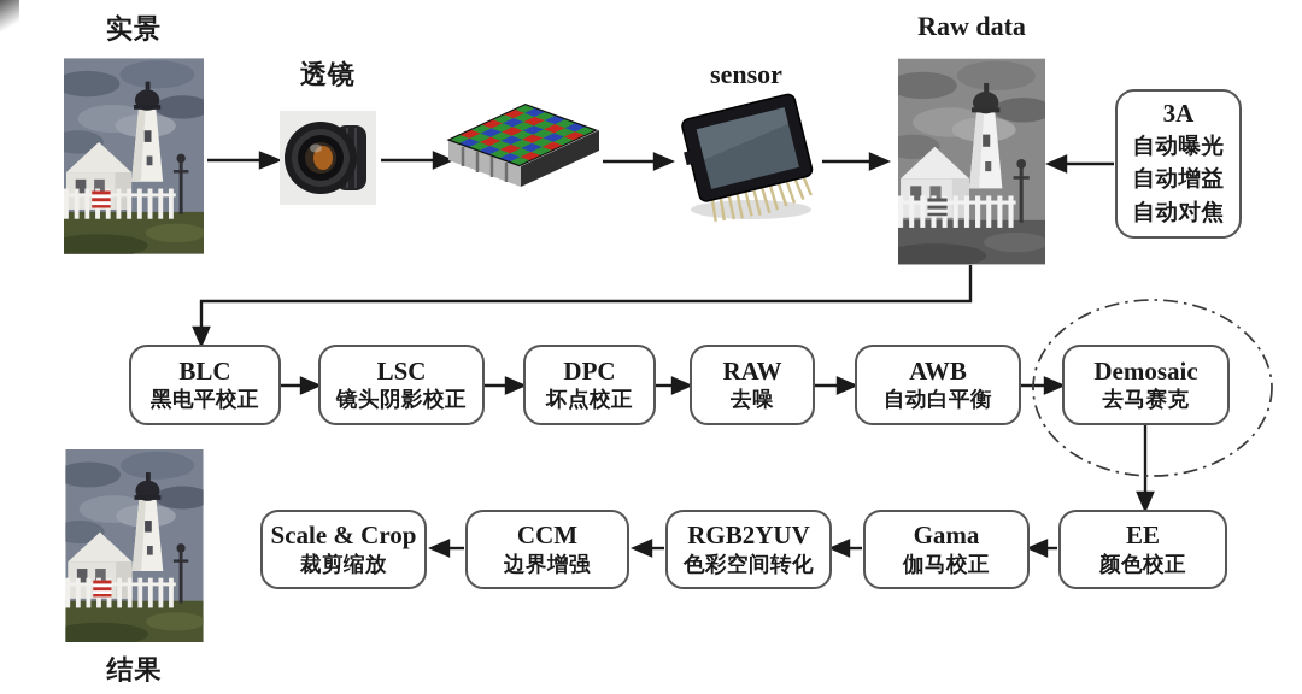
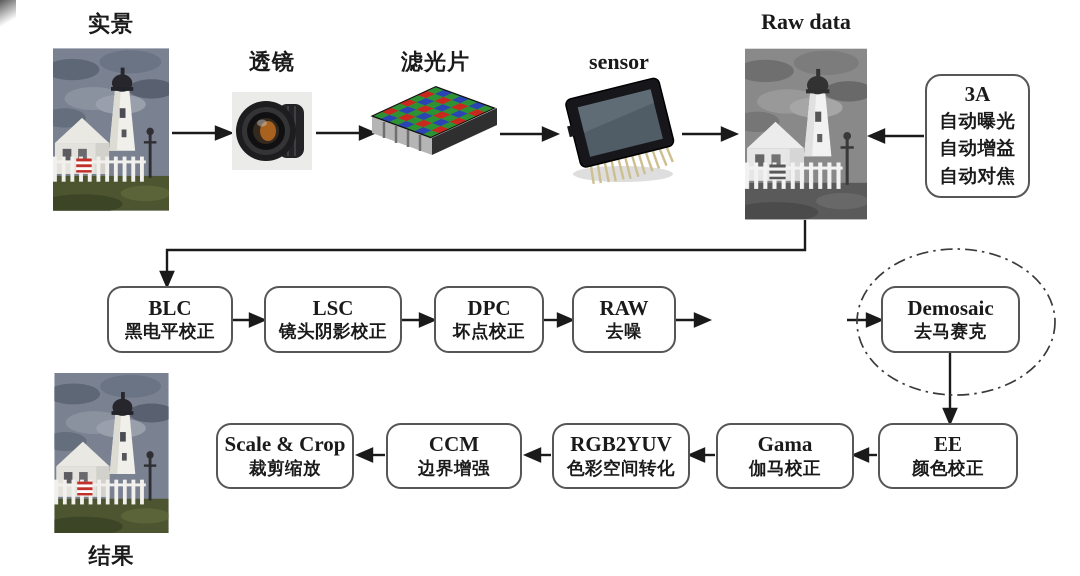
  实景
  透镜
+ 滤光片
  sensor
  Raw data
  3A
  自动曝光
  自动增益
  自动对焦
  BLC
  黑电平校正
  LSC
  镜头阴影校正
  DPC
  坏点校正
  RAW
  去噪
- AWB
- 自动白平衡
  Demosaic
  去马赛克
  Scale & Crop
  裁剪缩放
  CCM
  边界增强
  RGB2YUV
  色彩空间转化
  Gama
  伽马校正
  EE
  颜色校正
  结果
